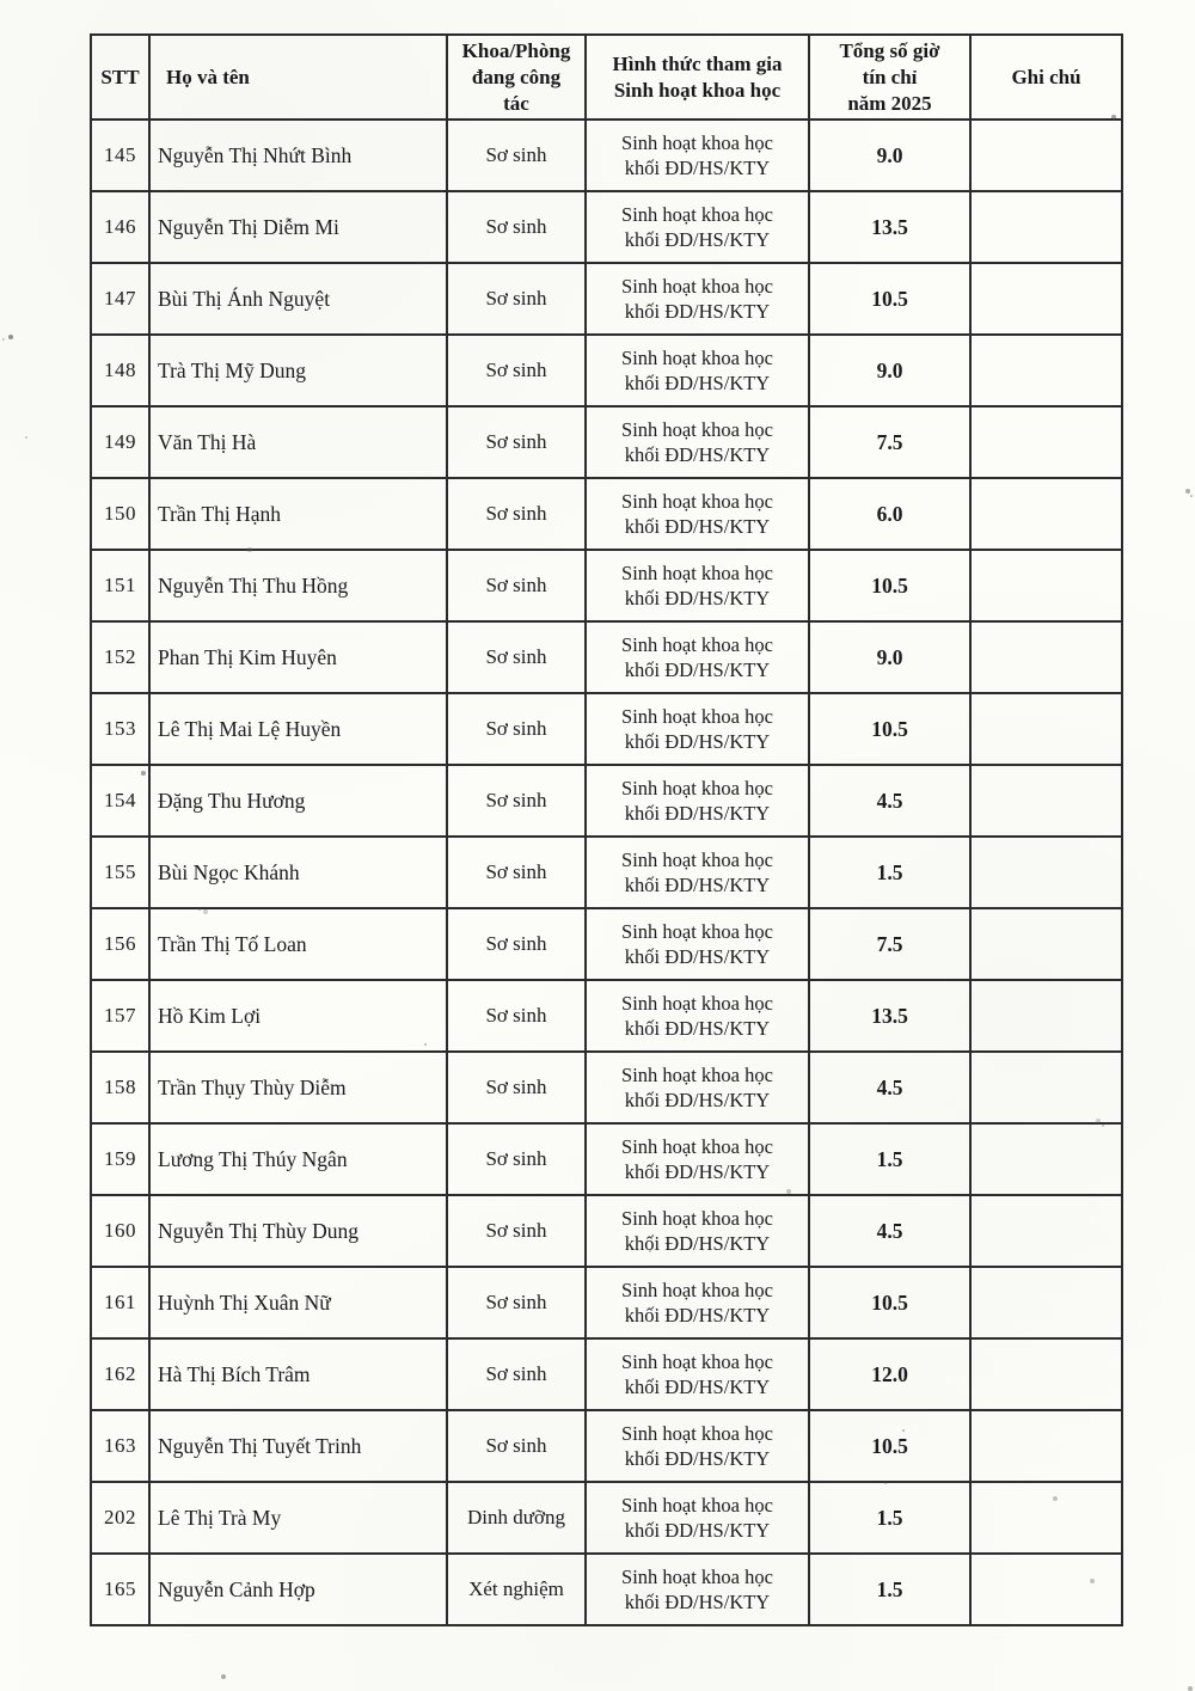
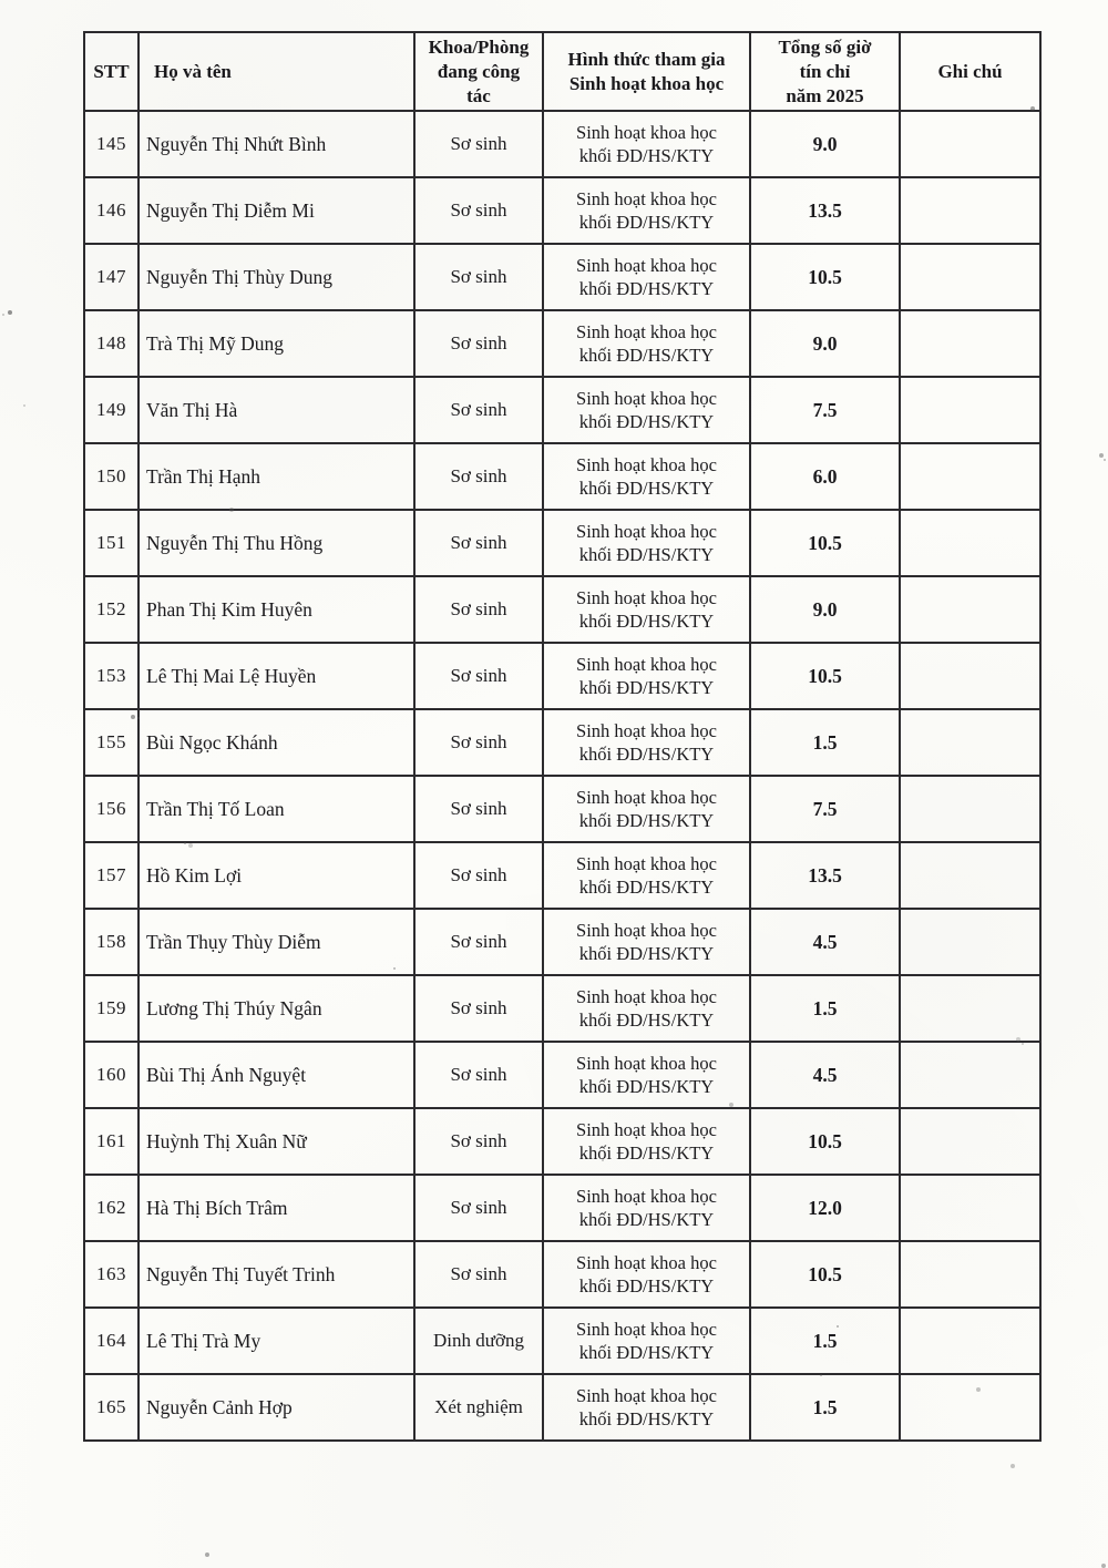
  STT	Họ và tên	Khoa/Phòng đang công tác	Hình thức tham gia Sinh hoạt khoa học	Tổng số giờ tín chỉ năm 2025	Ghi chú
  145	Nguyễn Thị Nhứt Bình	Sơ sinh	Sinh hoạt khoa học khối ĐD/HS/KTY	9.0
  146	Nguyễn Thị Diễm Mi	Sơ sinh	Sinh hoạt khoa học khối ĐD/HS/KTY	13.5
- 147	Bùi Thị Ánh Nguyệt	Sơ sinh	Sinh hoạt khoa học khối ĐD/HS/KTY	10.5
+ 147	Nguyễn Thị Thùy Dung	Sơ sinh	Sinh hoạt khoa học khối ĐD/HS/KTY	10.5
  148	Trà Thị Mỹ Dung	Sơ sinh	Sinh hoạt khoa học khối ĐD/HS/KTY	9.0
  149	Văn Thị Hà	Sơ sinh	Sinh hoạt khoa học khối ĐD/HS/KTY	7.5
  150	Trần Thị Hạnh	Sơ sinh	Sinh hoạt khoa học khối ĐD/HS/KTY	6.0
  151	Nguyễn Thị Thu Hồng	Sơ sinh	Sinh hoạt khoa học khối ĐD/HS/KTY	10.5
  152	Phan Thị Kim Huyên	Sơ sinh	Sinh hoạt khoa học khối ĐD/HS/KTY	9.0
  153	Lê Thị Mai Lệ Huyền	Sơ sinh	Sinh hoạt khoa học khối ĐD/HS/KTY	10.5
- 154	Đặng Thu Hương	Sơ sinh	Sinh hoạt khoa học khối ĐD/HS/KTY	4.5
  155	Bùi Ngọc Khánh	Sơ sinh	Sinh hoạt khoa học khối ĐD/HS/KTY	1.5
  156	Trần Thị Tố Loan	Sơ sinh	Sinh hoạt khoa học khối ĐD/HS/KTY	7.5
  157	Hồ Kim Lợi	Sơ sinh	Sinh hoạt khoa học khối ĐD/HS/KTY	13.5
  158	Trần Thụy Thùy Diễm	Sơ sinh	Sinh hoạt khoa học khối ĐD/HS/KTY	4.5
  159	Lương Thị Thúy Ngân	Sơ sinh	Sinh hoạt khoa học khối ĐD/HS/KTY	1.5
- 160	Nguyễn Thị Thùy Dung	Sơ sinh	Sinh hoạt khoa học khối ĐD/HS/KTY	4.5
+ 160	Bùi Thị Ánh Nguyệt	Sơ sinh	Sinh hoạt khoa học khối ĐD/HS/KTY	4.5
  161	Huỳnh Thị Xuân Nữ	Sơ sinh	Sinh hoạt khoa học khối ĐD/HS/KTY	10.5
  162	Hà Thị Bích Trâm	Sơ sinh	Sinh hoạt khoa học khối ĐD/HS/KTY	12.0
  163	Nguyễn Thị Tuyết Trinh	Sơ sinh	Sinh hoạt khoa học khối ĐD/HS/KTY	10.5
- 202	Lê Thị Trà My	Dinh dưỡng	Sinh hoạt khoa học khối ĐD/HS/KTY	1.5
+ 164	Lê Thị Trà My	Dinh dưỡng	Sinh hoạt khoa học khối ĐD/HS/KTY	1.5
  165	Nguyễn Cảnh Hợp	Xét nghiệm	Sinh hoạt khoa học khối ĐD/HS/KTY	1.5
